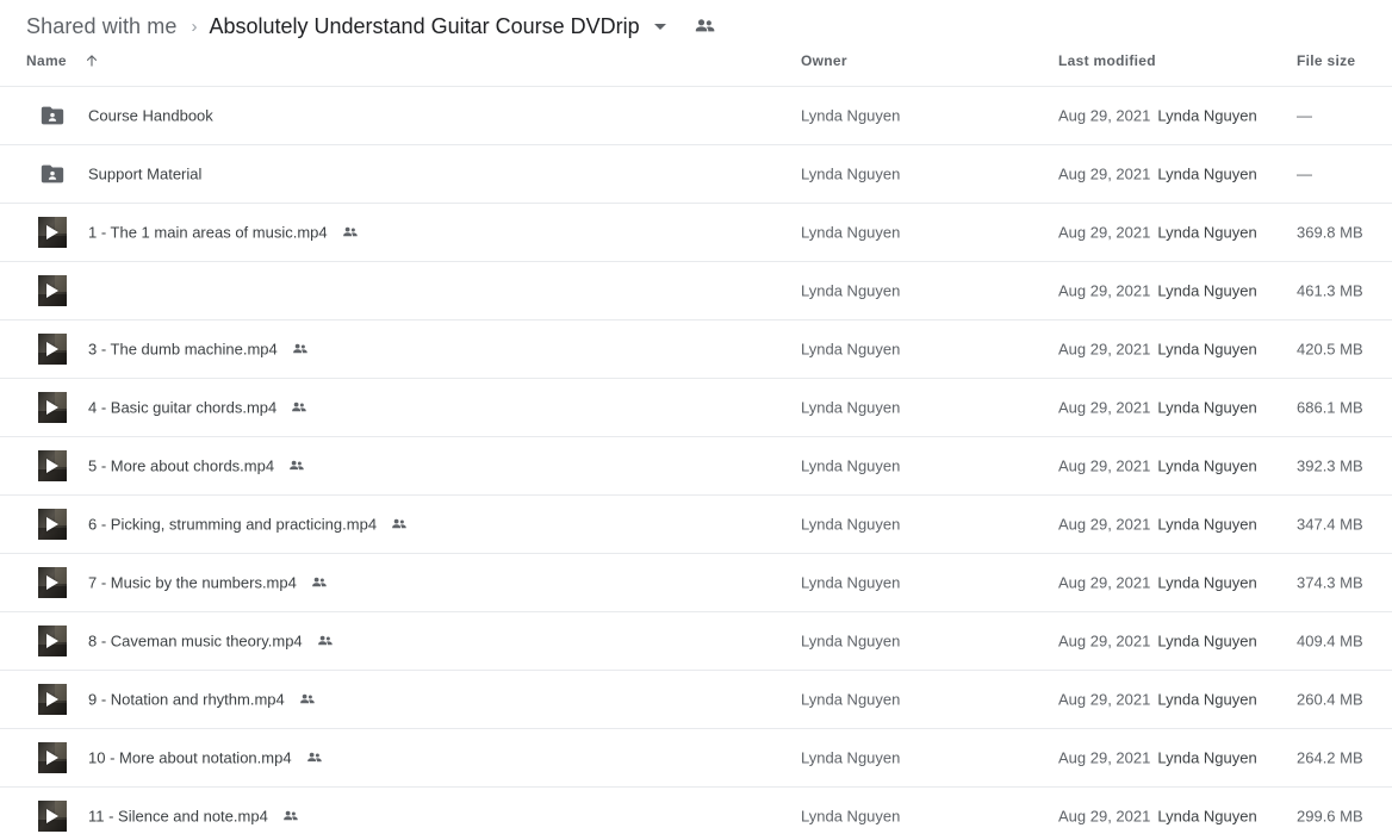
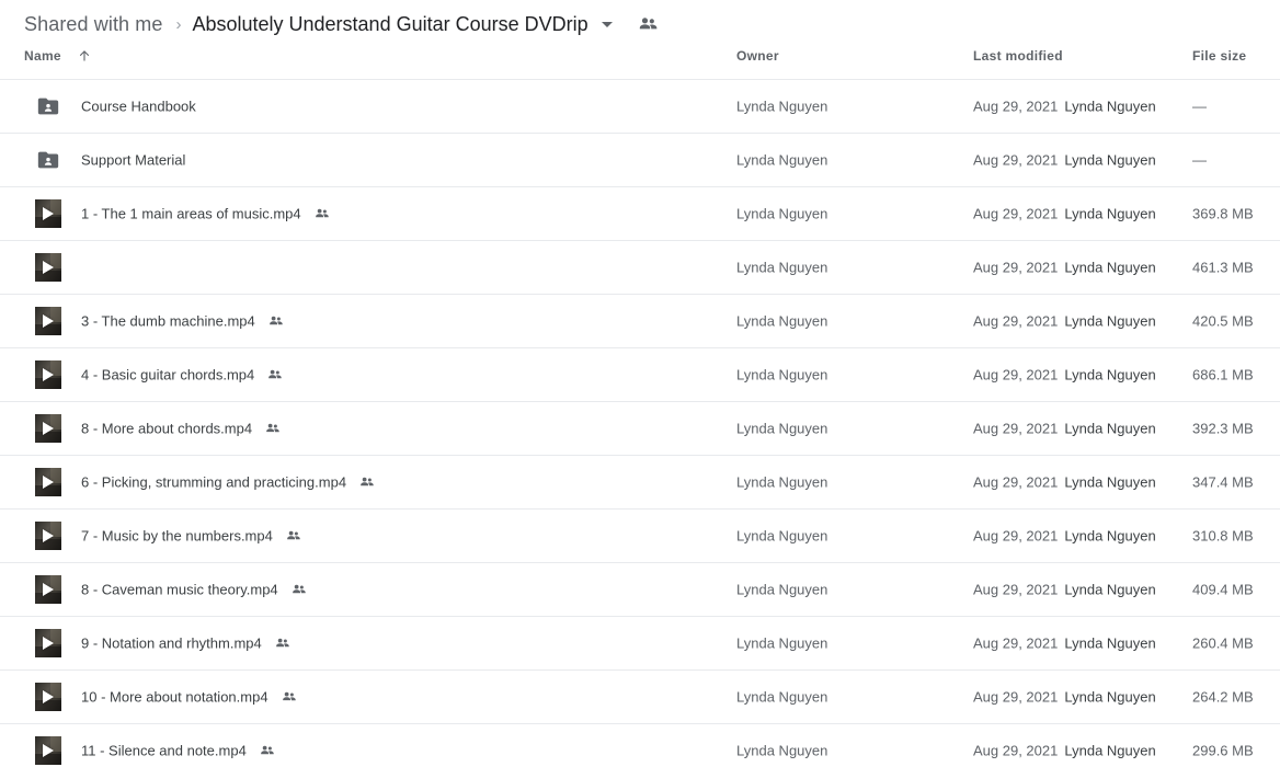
  Shared with me
  ›
  Absolutely Understand Guitar Course DVDrip
  Name
  Owner
  Last modified
  File size
  Course Handbook
  Lynda Nguyen
  Aug 29, 2021 Lynda Nguyen
  —
  Support Material
  Lynda Nguyen
  Aug 29, 2021 Lynda Nguyen
  —
  1 - The 1 main areas of music.mp4
  Lynda Nguyen
  Aug 29, 2021 Lynda Nguyen
  369.8 MB
  Lynda Nguyen
  Aug 29, 2021 Lynda Nguyen
  461.3 MB
  3 - The dumb machine.mp4
  Lynda Nguyen
  Aug 29, 2021 Lynda Nguyen
  420.5 MB
  4 - Basic guitar chords.mp4
  Lynda Nguyen
  Aug 29, 2021 Lynda Nguyen
  686.1 MB
- 5 - More about chords.mp4
+ 8 - More about chords.mp4
  Lynda Nguyen
  Aug 29, 2021 Lynda Nguyen
  392.3 MB
  6 - Picking, strumming and practicing.mp4
  Lynda Nguyen
  Aug 29, 2021 Lynda Nguyen
  347.4 MB
  7 - Music by the numbers.mp4
  Lynda Nguyen
  Aug 29, 2021 Lynda Nguyen
- 374.3 MB
+ 310.8 MB
  8 - Caveman music theory.mp4
  Lynda Nguyen
  Aug 29, 2021 Lynda Nguyen
  409.4 MB
  9 - Notation and rhythm.mp4
  Lynda Nguyen
  Aug 29, 2021 Lynda Nguyen
  260.4 MB
  10 - More about notation.mp4
  Lynda Nguyen
  Aug 29, 2021 Lynda Nguyen
  264.2 MB
  11 - Silence and note.mp4
  Lynda Nguyen
  Aug 29, 2021 Lynda Nguyen
  299.6 MB
